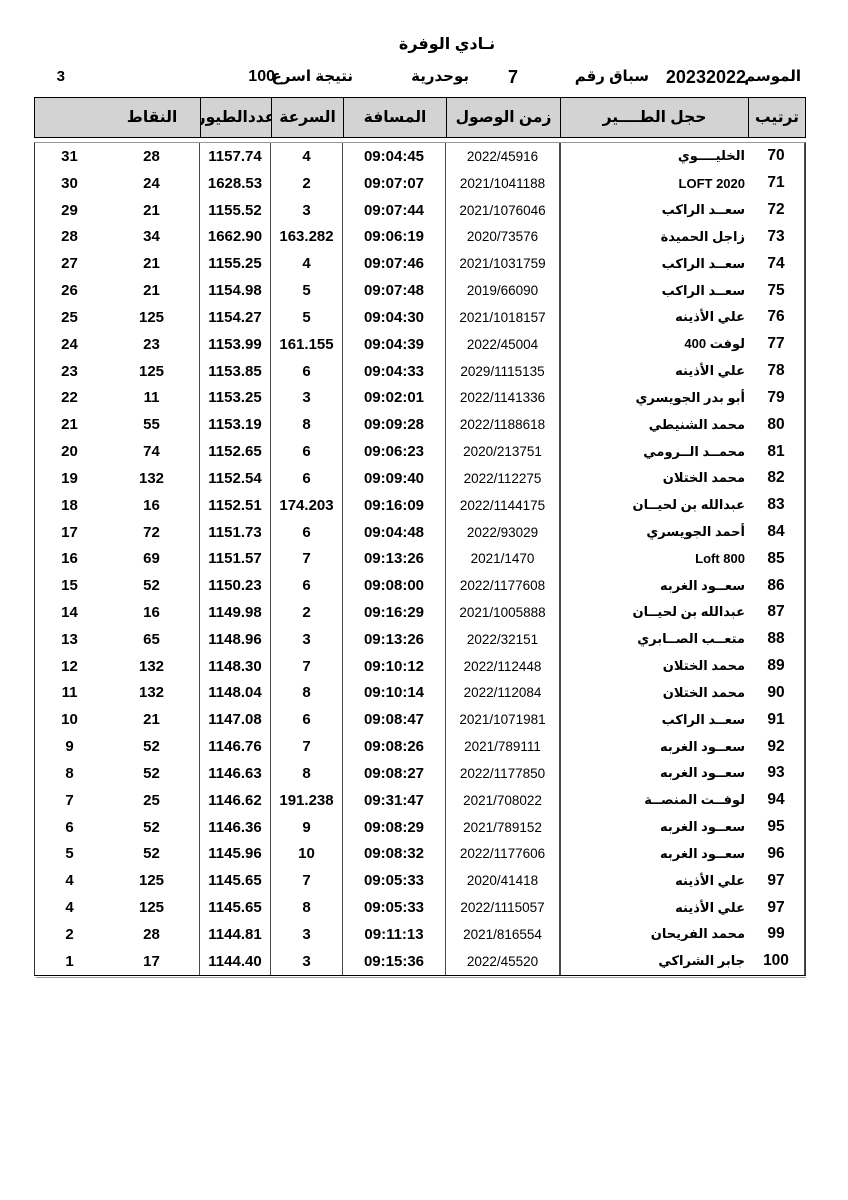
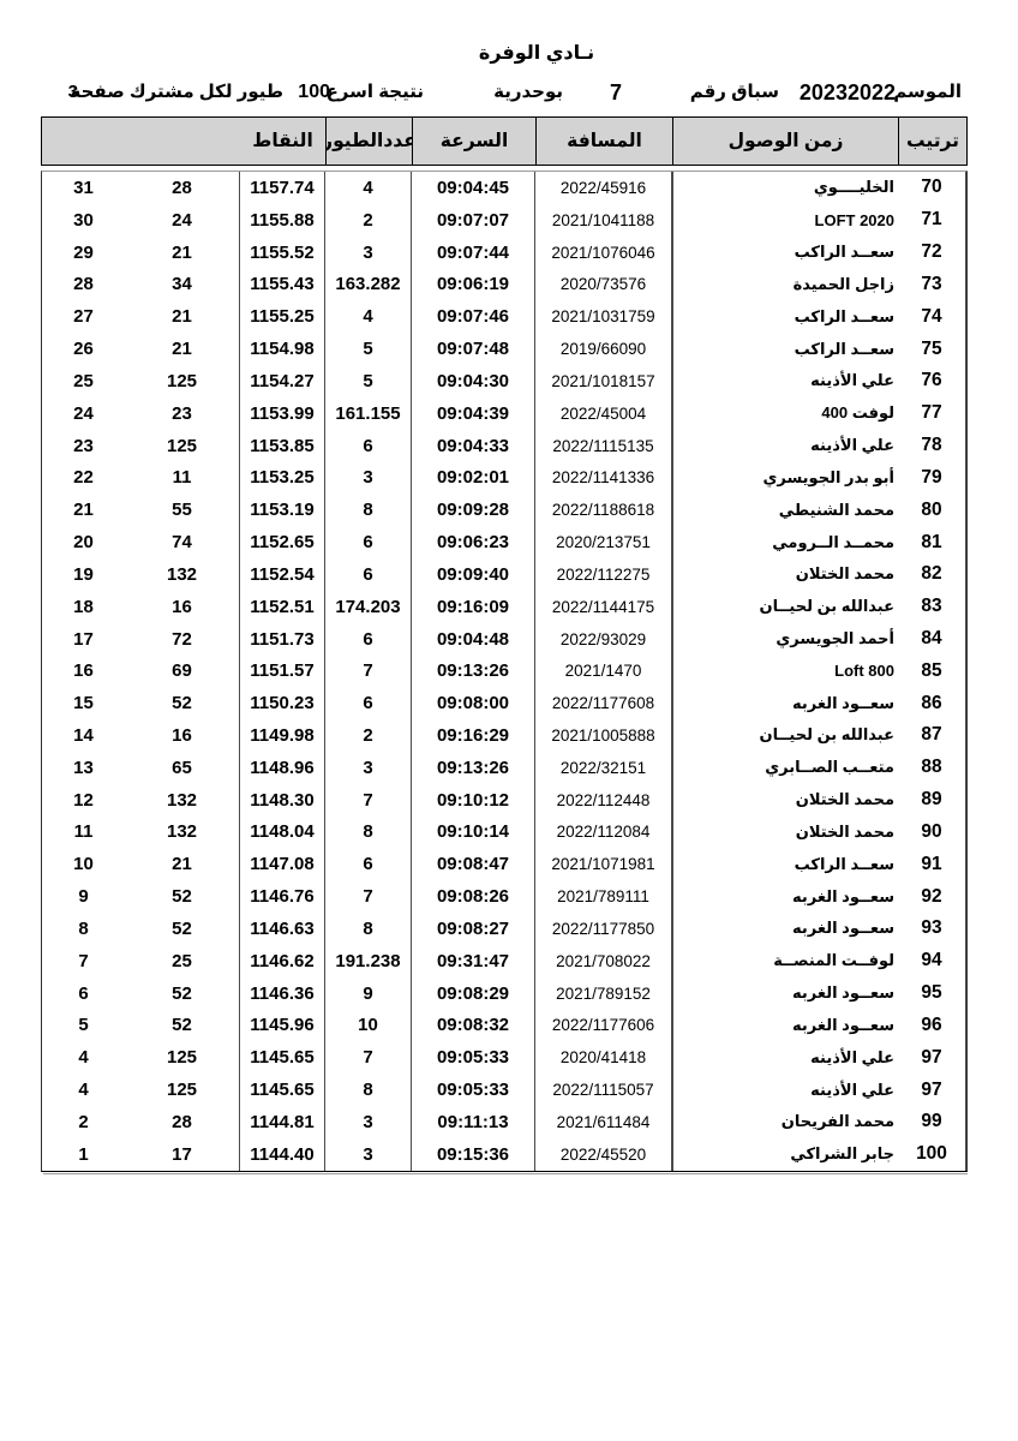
  نـادي الوفرة
  الموسم
  20232022
  سباق رقم
  7
  بوحدرية
  نتيجة اسرع
  100
+ طيور لكل مشترك صفحة
  3
  ترتيب
- حجل الطــــير
  زمن الوصول
  المسافة
  السرعة
  عددالطيور
  النقاط
  70
  الخليــــوي
  2022/45916
  09:04:45
  4
  1157.74
  28
  31
  71
  LOFT 2020
  2021/1041188
  09:07:07
  2
- 1628.53
+ 1155.88
  24
  30
  72
  سعــد الراكب
  2021/1076046
  09:07:44
  3
  1155.52
  21
  29
  73
  زاجل الحميدة
  2020/73576
  09:06:19
  163.282
- 1662.90
+ 1155.43
  34
  28
  74
  سعــد الراكب
  2021/1031759
  09:07:46
  4
  1155.25
  21
  27
  75
  سعــد الراكب
  2019/66090
  09:07:48
  5
  1154.98
  21
  26
  76
  علي الأذينه
  2021/1018157
  09:04:30
  5
  1154.27
  125
  25
  77
  لوفت 400
  2022/45004
  09:04:39
  161.155
  1153.99
  23
  24
  78
  علي الأذينه
- 2029/1115135
+ 2022/1115135
  09:04:33
  6
  1153.85
  125
  23
  79
  أبو بدر الجويسري
  2022/1141336
  09:02:01
  3
  1153.25
  11
  22
  80
  محمد الشنيطي
  2022/1188618
  09:09:28
  8
  1153.19
  55
  21
  81
  محمــد الــرومي
  2020/213751
  09:06:23
  6
  1152.65
  74
  20
  82
  محمد الختلان
  2022/112275
  09:09:40
  6
  1152.54
  132
  19
  83
  عبدالله بن لحيــان
  2022/1144175
  09:16:09
  174.203
  1152.51
  16
  18
  84
  أحمد الجويسري
  2022/93029
  09:04:48
  6
  1151.73
  72
  17
  85
  Loft 800
  2021/1470
  09:13:26
  7
  1151.57
  69
  16
  86
  سعــود الغربه
  2022/1177608
  09:08:00
  6
  1150.23
  52
  15
  87
  عبدالله بن لحيــان
  2021/1005888
  09:16:29
  2
  1149.98
  16
  14
  88
  متعــب الصــابري
  2022/32151
  09:13:26
  3
  1148.96
  65
  13
  89
  محمد الختلان
  2022/112448
  09:10:12
  7
  1148.30
  132
  12
  90
  محمد الختلان
  2022/112084
  09:10:14
  8
  1148.04
  132
  11
  91
  سعــد الراكب
  2021/1071981
  09:08:47
  6
  1147.08
  21
  10
  92
  سعــود الغربه
  2021/789111
  09:08:26
  7
  1146.76
  52
  9
  93
  سعــود الغربه
  2022/1177850
  09:08:27
  8
  1146.63
  52
  8
  94
  لوفــت المنصــة
  2021/708022
  09:31:47
  191.238
  1146.62
  25
  7
  95
  سعــود الغربه
  2021/789152
  09:08:29
  9
  1146.36
  52
  6
  96
  سعــود الغربه
  2022/1177606
  09:08:32
  10
  1145.96
  52
  5
  97
  علي الأذينه
  2020/41418
  09:05:33
  7
  1145.65
  125
  4
  97
  علي الأذينه
  2022/1115057
  09:05:33
  8
  1145.65
  125
  4
  99
  محمد الفريحان
- 2021/816554
+ 2021/611484
  09:11:13
  3
  1144.81
  28
  2
  100
  جابر الشراكي
  2022/45520
  09:15:36
  3
  1144.40
  17
  1
